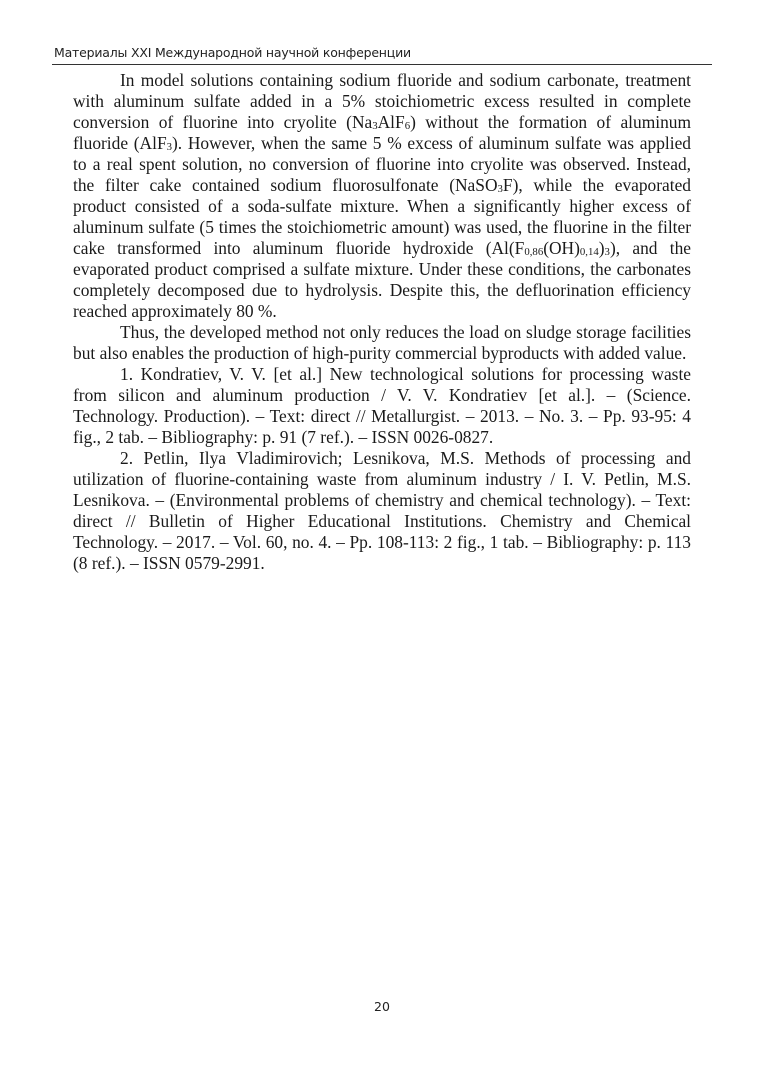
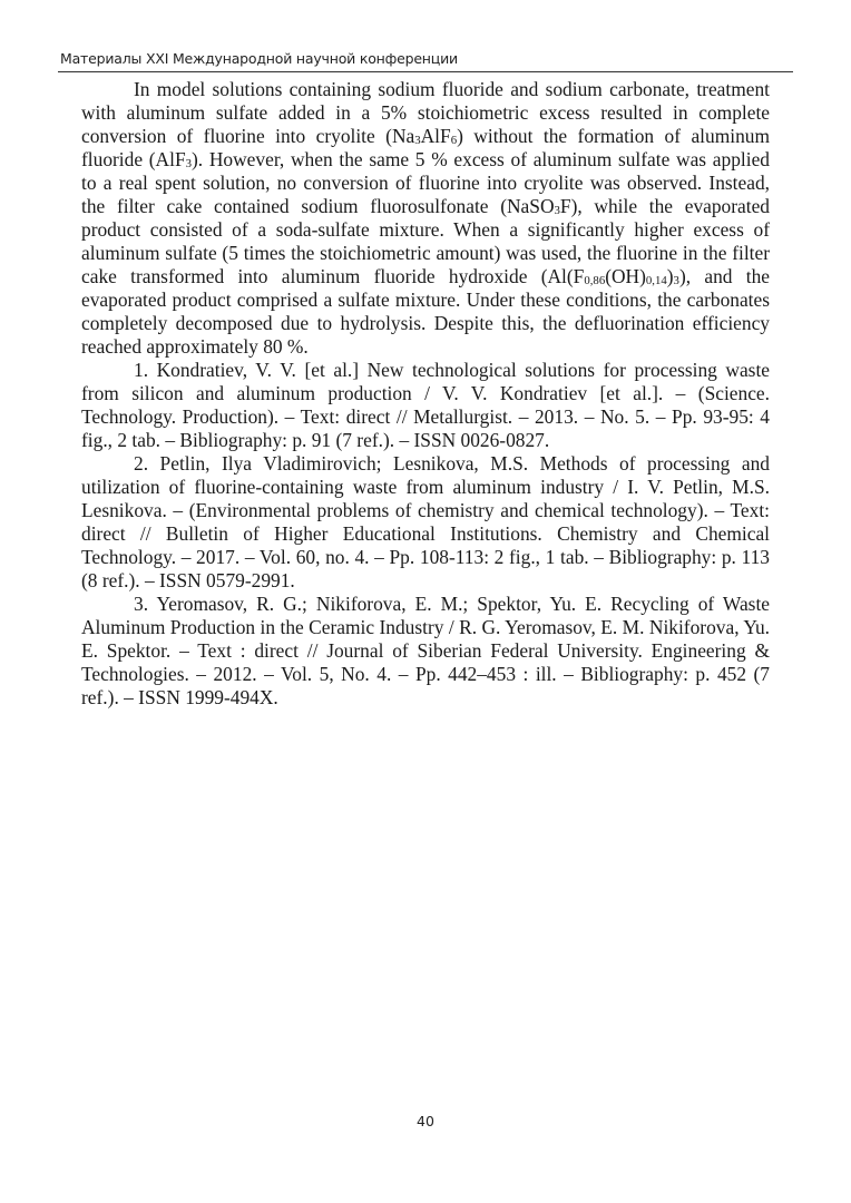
  Материалы XXI Международной научной конференции
  In model solutions containing sodium fluoride and sodium carbonate, treatment with aluminum sulfate added in a 5% stoichiometric excess resulted in complete conversion of fluorine into cryolite (Na3AlF6) without the formation of aluminum fluoride (AlF3). However, when the same 5 % excess of aluminum sulfate was applied to a real spent solution, no conversion of fluorine into cryolite was observed. Instead, the filter cake contained sodium fluorosulfonate (NaSO3F), while the evaporated product consisted of a soda-sulfate mixture. When a significantly higher excess of aluminum sulfate (5 times the stoichiometric amount) was used, the fluorine in the filter cake transformed into aluminum fluoride hydroxide (Al(F0,86(OH)0,14)3), and the evaporated product comprised a sulfate mixture. Under these conditions, the carbonates completely decomposed due to hydrolysis. Despite this, the defluorination efficiency reached approximately 80 %.
- Thus, the developed method not only reduces the load on sludge storage facilities but also enables the production of high-purity commercial byproducts with added value.
- 1. Kondratiev, V. V. [et al.] New technological solutions for processing waste from silicon and aluminum production / V. V. Kondratiev [et al.]. – (Science. Technology. Production). – Text: direct // Metallurgist. – 2013. – No. 3. – Pp. 93-95: 4 fig., 2 tab. – Bibliography: p. 91 (7 ref.). – ISSN 0026-0827.
+ 1. Kondratiev, V. V. [et al.] New technological solutions for processing waste from silicon and aluminum production / V. V. Kondratiev [et al.]. – (Science. Technology. Production). – Text: direct // Metallurgist. – 2013. – No. 5. – Pp. 93-95: 4 fig., 2 tab. – Bibliography: p. 91 (7 ref.). – ISSN 0026-0827.
  2. Petlin, Ilya Vladimirovich; Lesnikova, M.S. Methods of processing and utilization of fluorine-containing waste from aluminum industry / I. V. Petlin, M.S. Lesnikova. – (Environmental problems of chemistry and chemical technology). – Text: direct // Bulletin of Higher Educational Institutions. Chemistry and Chemical Technology. – 2017. – Vol. 60, no. 4. – Pp. 108-113: 2 fig., 1 tab. – Bibliography: p. 113 (8 ref.). – ISSN 0579-2991.
+ 3. Yeromasov, R. G.; Nikiforova, E. M.; Spektor, Yu. E. Recycling of Waste Aluminum Production in the Ceramic Industry / R. G. Yeromasov, E. M. Nikiforova, Yu. E. Spektor. – Text : direct // Journal of Siberian Federal University. Engineering & Technologies. – 2012. – Vol. 5, No. 4. – Pp. 442–453 : ill. – Bibliography: p. 452 (7 ref.). – ISSN 1999-494X.
- 20
+ 40
